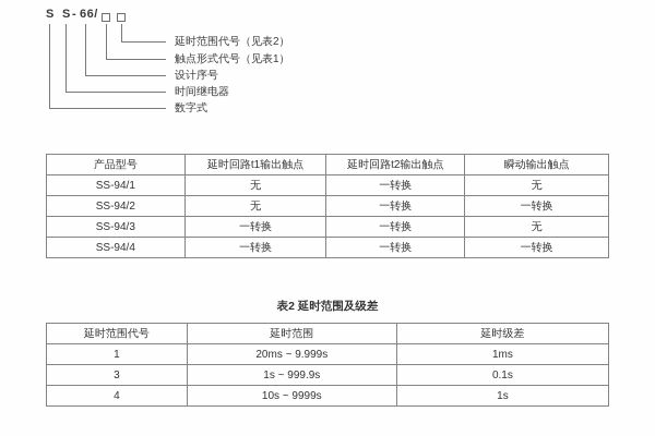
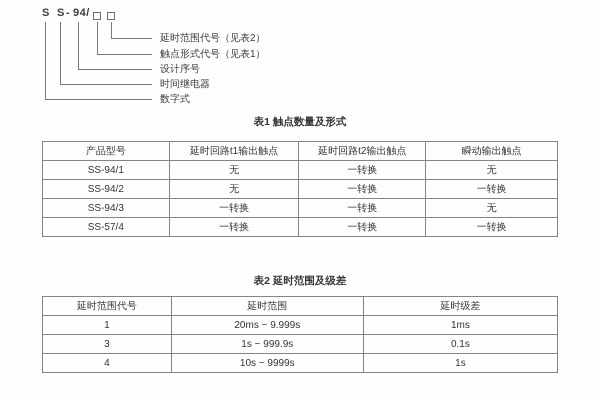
  S
  S
  -
- 66/
+ 94/
  延时范围代号（见表2）
  触点形式代号（见表1）
  设计序号
  时间继电器
  数字式
+ 表1 触点数量及形式
  产品型号	延时回路t1输出触点	延时回路t2输出触点	瞬动输出触点
  SS-94/1	无	一转换	无
  SS-94/2	无	一转换	一转换
  SS-94/3	一转换	一转换	无
- SS-94/4	一转换	一转换	一转换
+ SS-57/4	一转换	一转换	一转换
  表2 延时范围及级差
  延时范围代号	延时范围	延时级差
  1	20ms ~ 9.999s	1ms
  3	1s ~ 999.9s	0.1s
  4	10s ~ 9999s	1s
